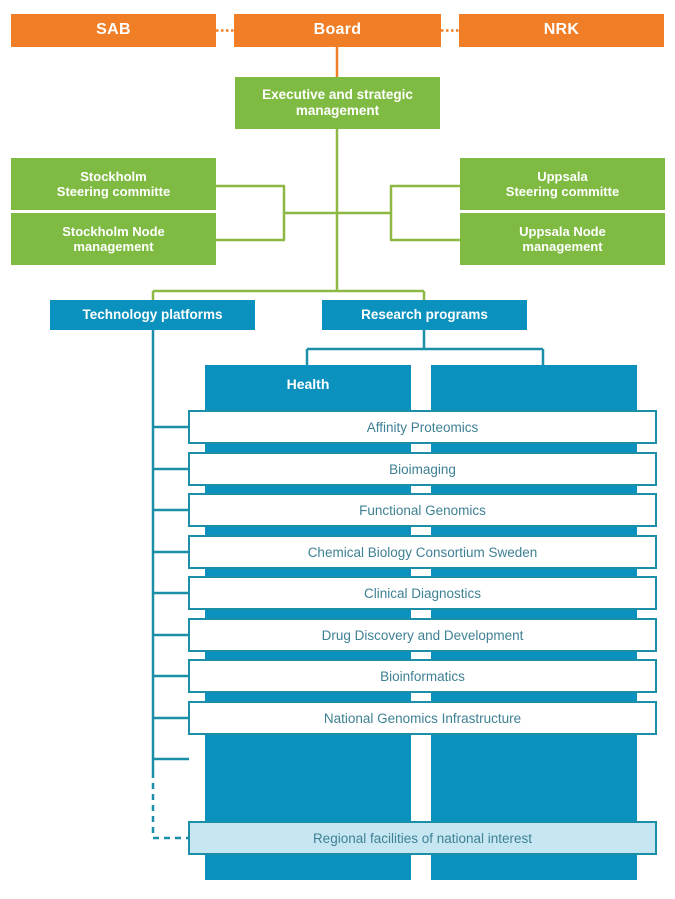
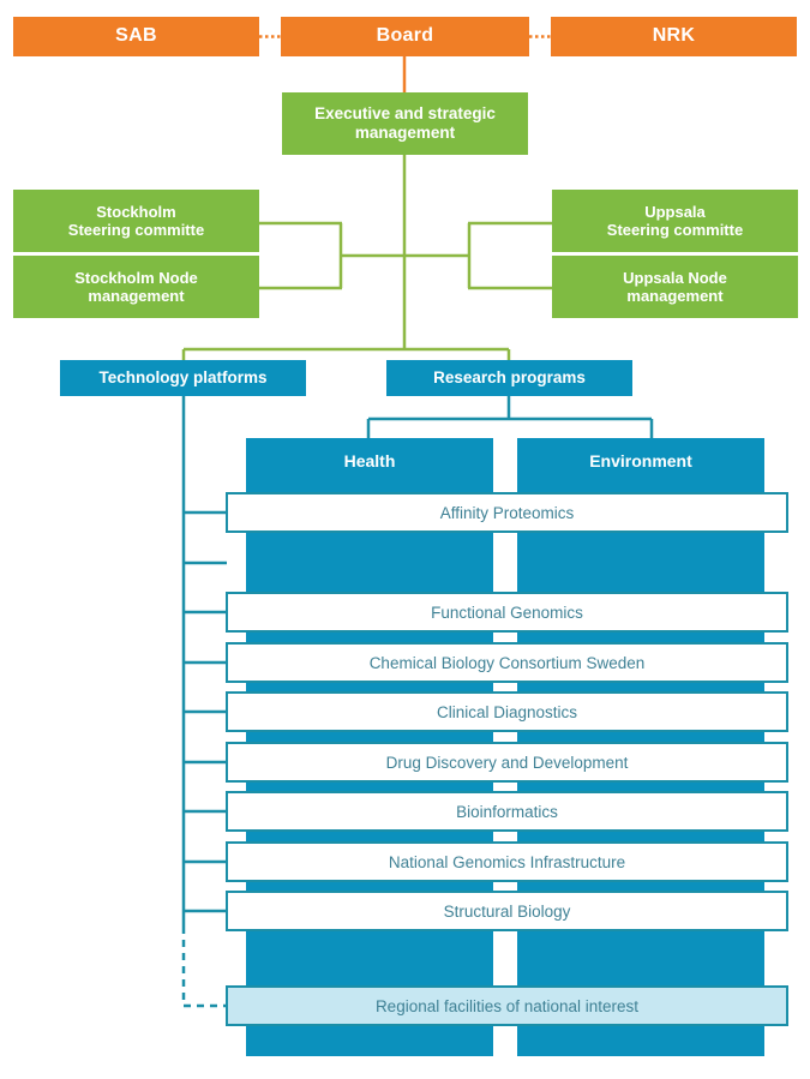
  SAB
  Board
  NRK
  Executive and strategic management
  Stockholm
  Steering committe
  Stockholm Node
  management
  Uppsala
  Steering committe
  Uppsala Node
  management
  Technology platforms
  Research programs
  Health
+ Environment
  Affinity Proteomics
- Bioimaging
  Functional Genomics
  Chemical Biology Consortium Sweden
  Clinical Diagnostics
  Drug Discovery and Development
  Bioinformatics
  National Genomics Infrastructure
+ Structural Biology
  Regional facilities of national interest
